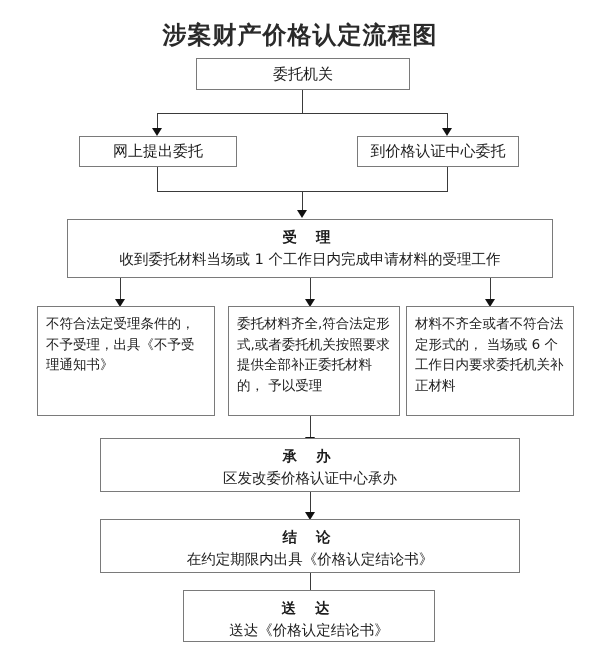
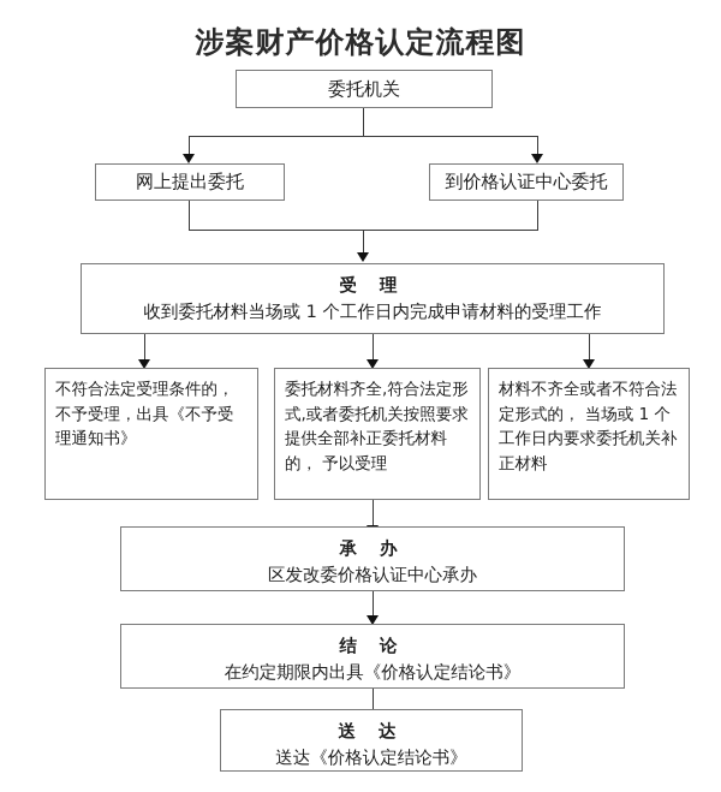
  涉案财产价格认定流程图
  委托机关
  网上提出委托
  到价格认证中心委托
  受 理
  收到委托材料当场或 1 个工作日内完成申请材料的受理工作
  不符合法定受理条件的，不予受理，出具《不予受理通知书》
  委托材料齐全,符合法定形式,或者委托机关按照要求提供全部补正委托材料的， 予以受理
- 材料不齐全或者不符合法定形式的， 当场或 6 个工作日内要求委托机关补正材料
+ 材料不齐全或者不符合法定形式的， 当场或 1 个工作日内要求委托机关补正材料
  承 办
  区发改委价格认证中心承办
  结 论
  在约定期限内出具《价格认定结论书》
  送 达
  送达《价格认定结论书》
